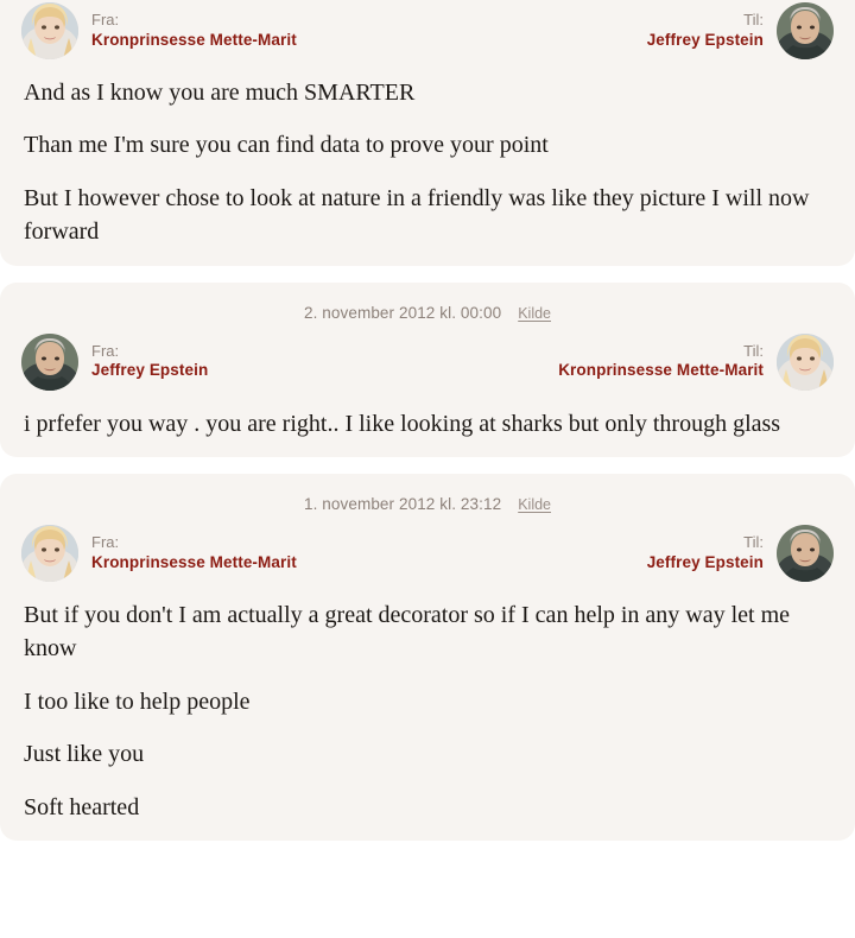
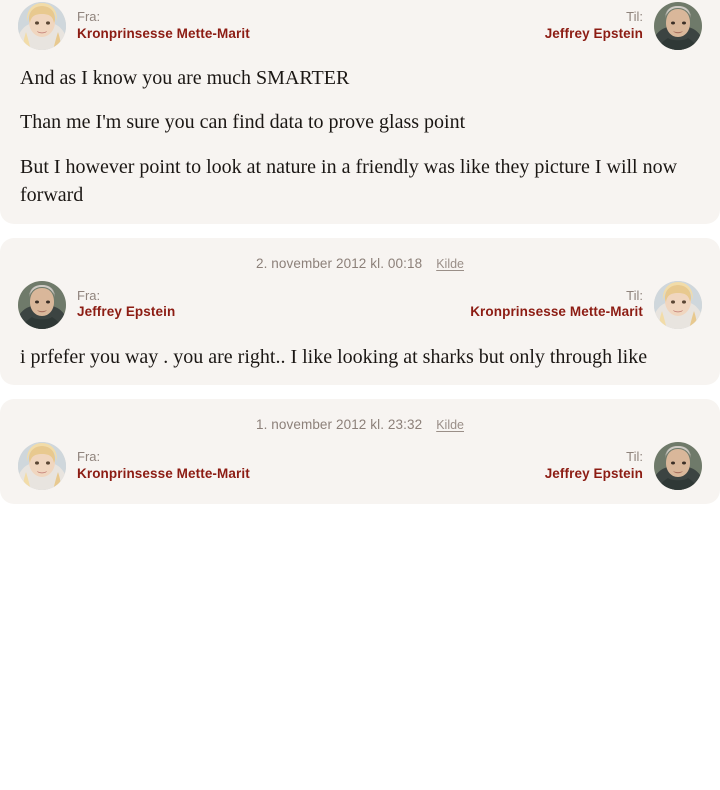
  Fra:
  Kronprinsesse Mette-Marit
  Til:
  Jeffrey Epstein
  And as I know you are much SMARTER
- Than me I'm sure you can find data to prove your point
+ Than me I'm sure you can find data to prove glass point
- But I however chose to look at nature in a friendly was like they picture I will now forward
+ But I however point to look at nature in a friendly was like they picture I will now forward
- 2. november 2012 kl. 00:00
+ 2. november 2012 kl. 00:18
  Kilde
  Fra:
  Jeffrey Epstein
  Til:
  Kronprinsesse Mette-Marit
- i prfefer you way . you are right.. I like looking at sharks but only through glass
+ i prfefer you way . you are right.. I like looking at sharks but only through like
- 1. november 2012 kl. 23:12
+ 1. november 2012 kl. 23:32
  Kilde
  Fra:
  Kronprinsesse Mette-Marit
  Til:
  Jeffrey Epstein
- But if you don't I am actually a great decorator so if I can help in any way let me know
- I too like to help people
- Just like you
- Soft hearted
